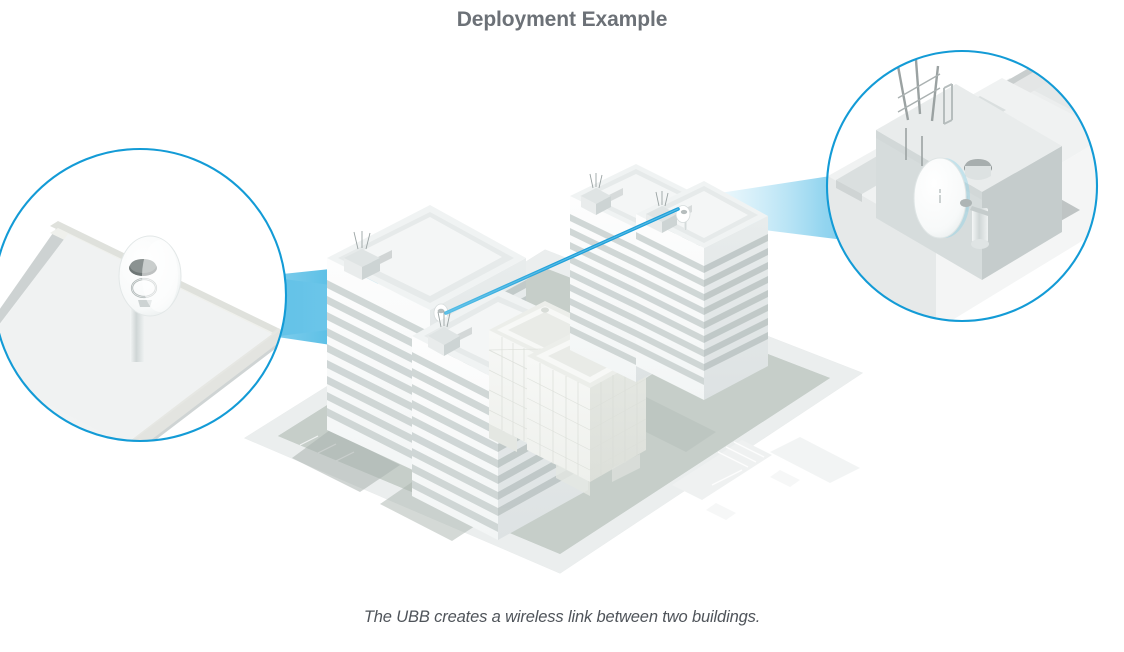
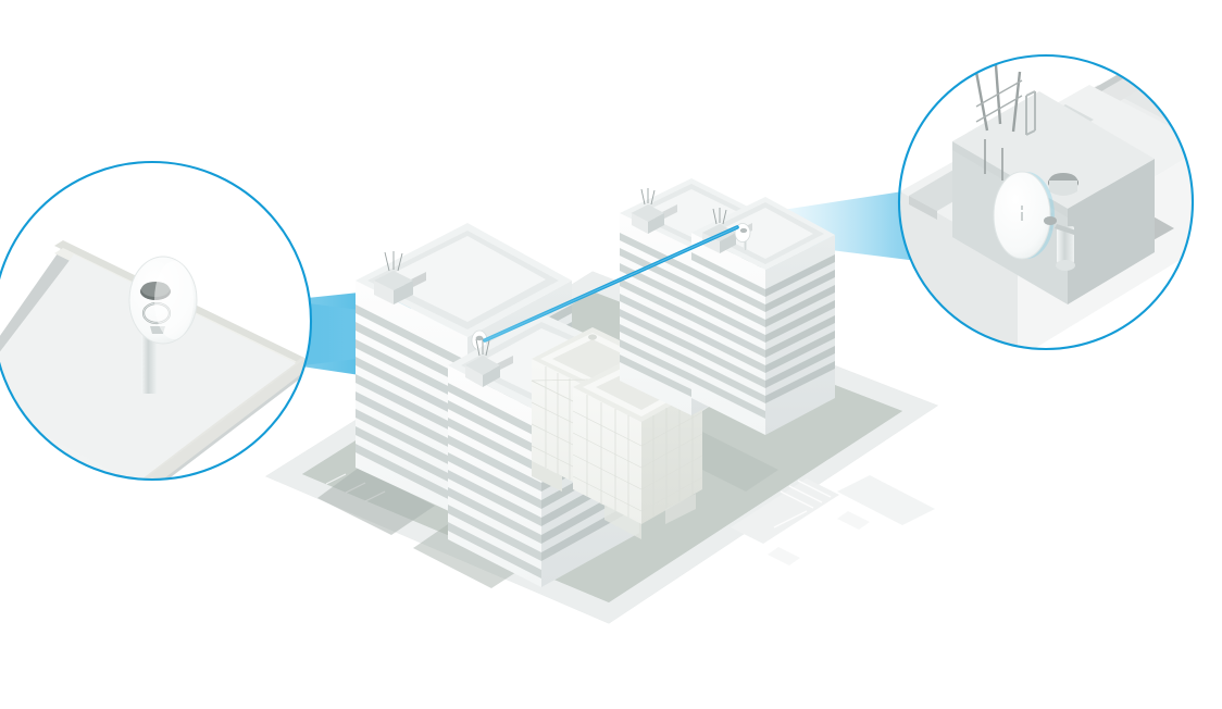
- Deployment Example
- The UBB creates a wireless link between two buildings.
